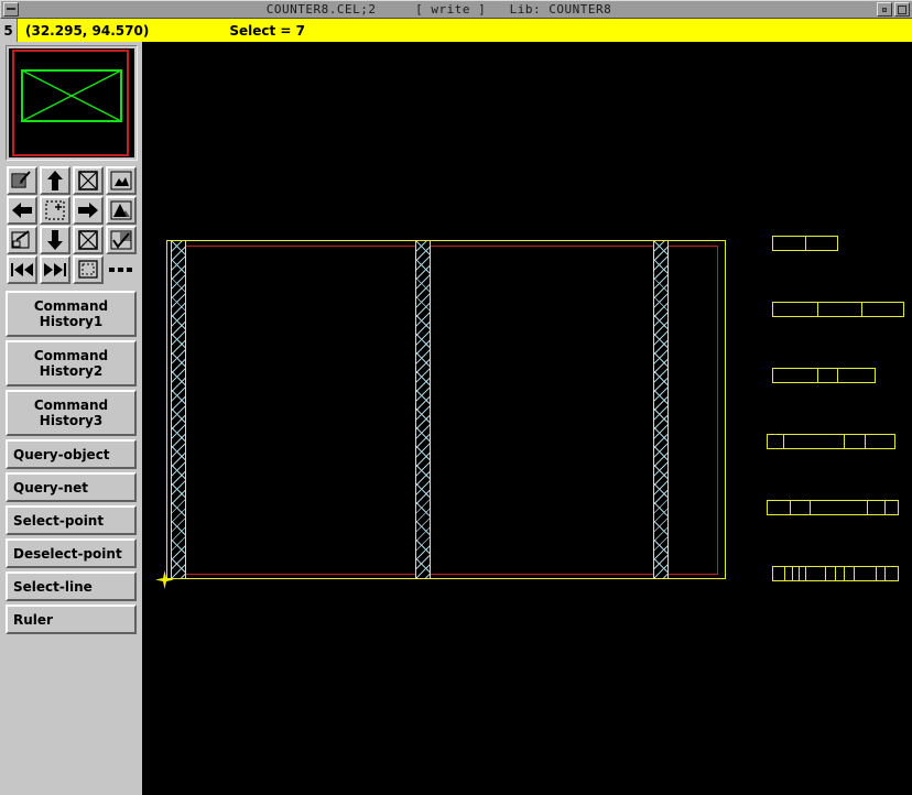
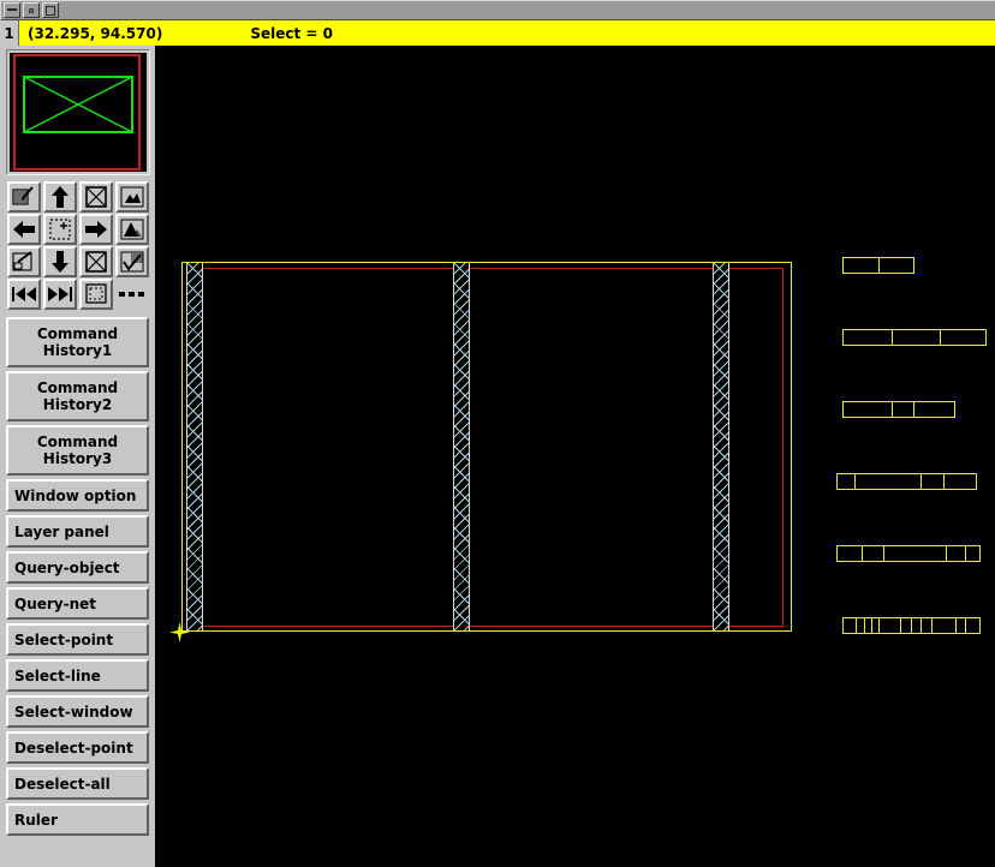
- COUNTER8.CEL;2 [ write ] Lib: COUNTER8
- 5
+ 1
  (32.295, 94.570)
- Select = 7
+ Select = 0
  Command
  History1
  Command
  History2
  Command
  History3
+ Window option
+ Layer panel
  Query-object
  Query-net
  Select-point
- Deselect-point
+ Select-line
+ Select-window
- Select-line
+ Deselect-point
+ Deselect-all
  Ruler
